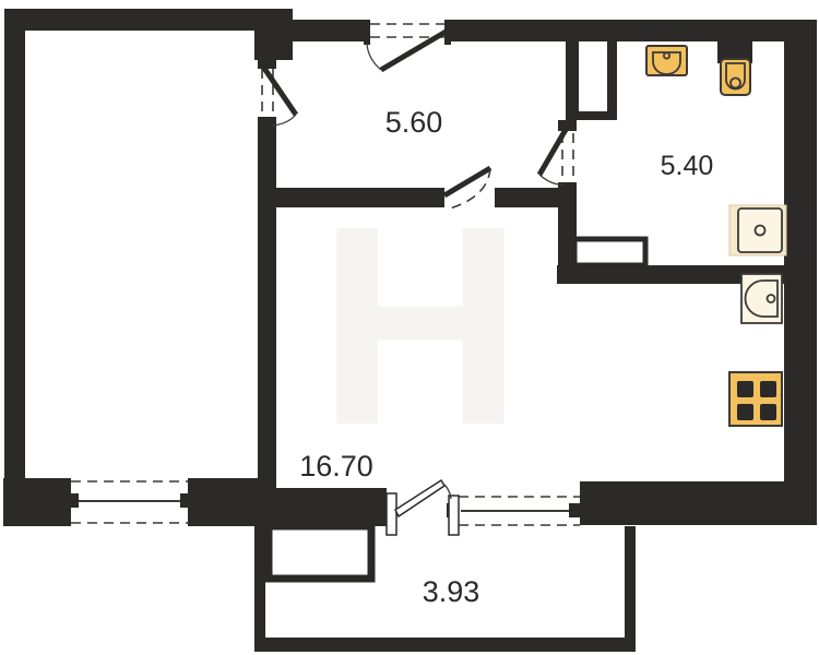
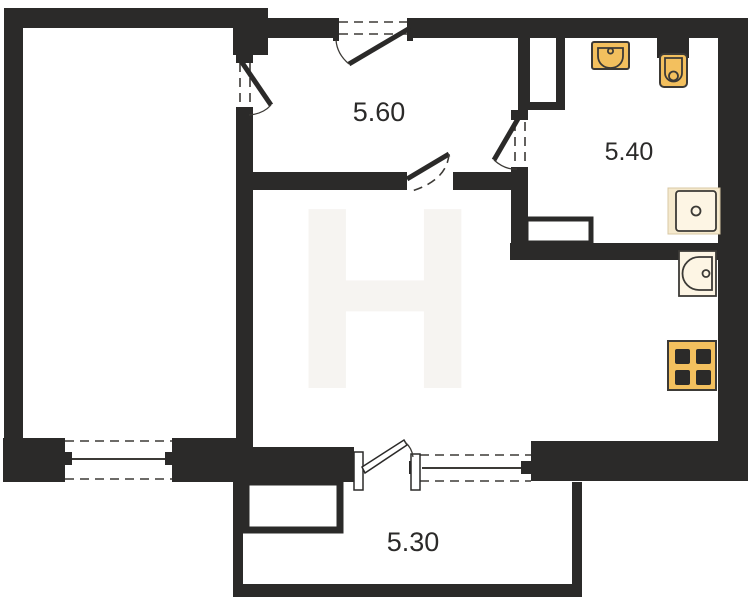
  Н
  5.60
  5.40
- 16.70
- 3.93
+ 5.30
